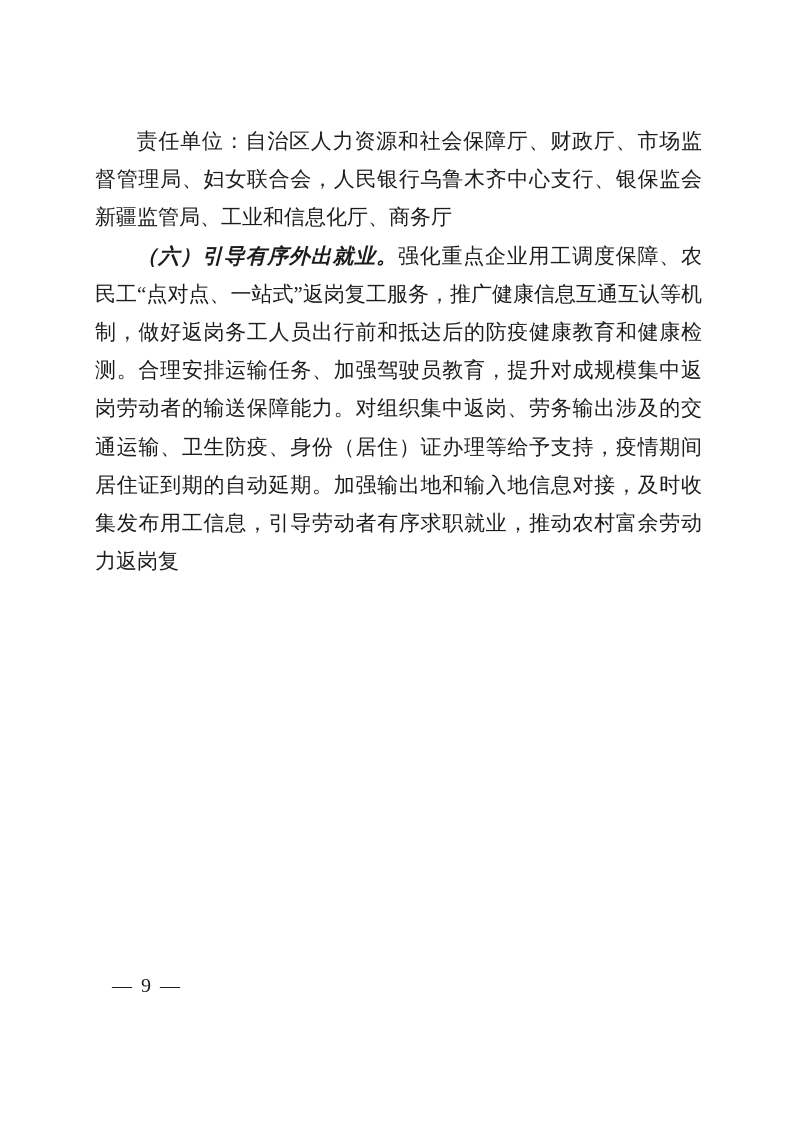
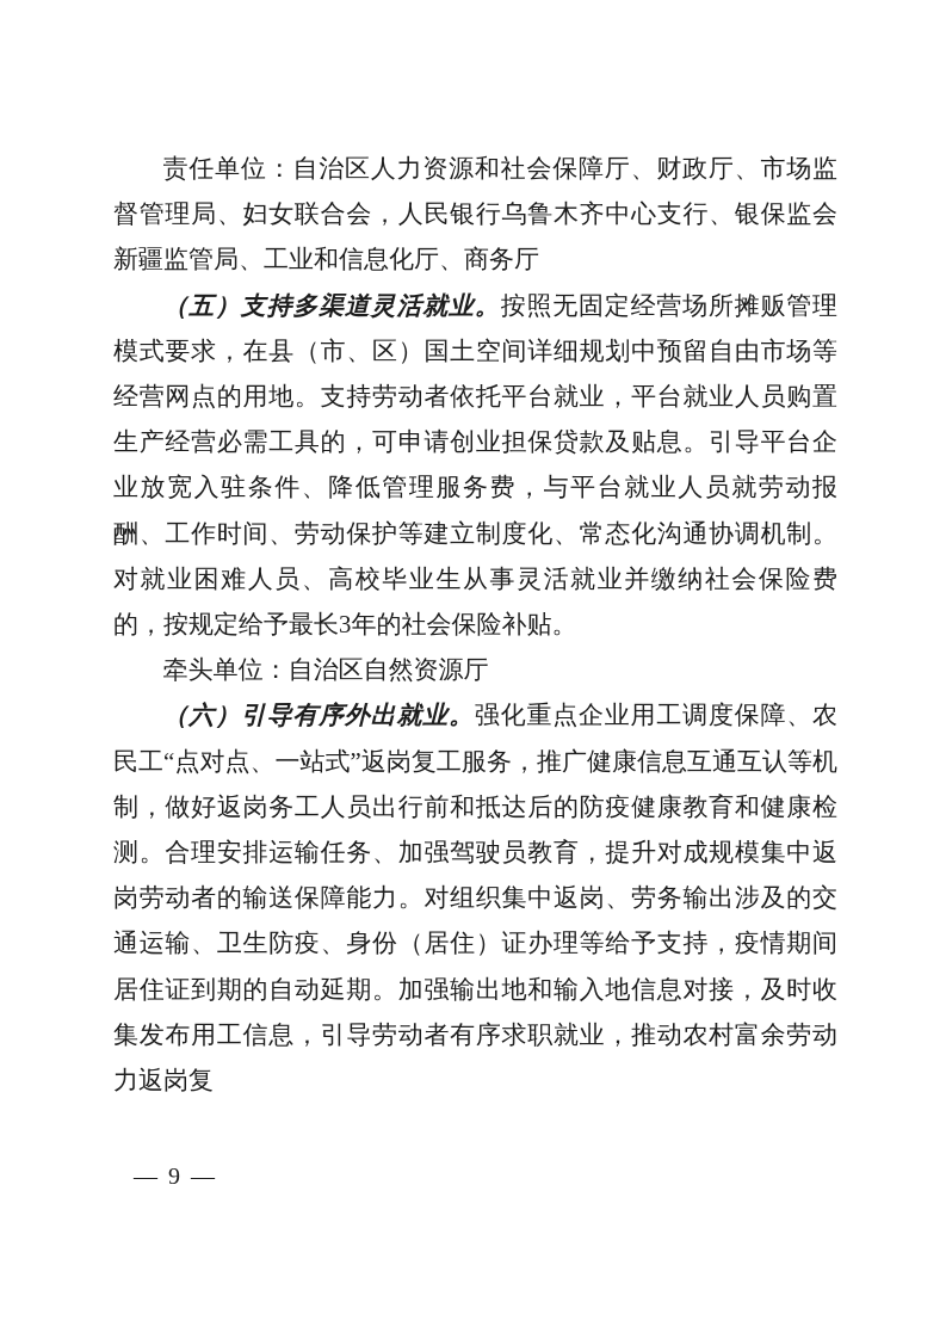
  责任单位：自治区人力资源和社会保障厅、财政厅、市场监督管理局、妇女联合会，人民银行乌鲁木齐中心支行、银保监会新疆监管局、工业和信息化厅、商务厅
+ （五）支持多渠道灵活就业。按照无固定经营场所摊贩管理模式要求，在县（市、区）国土空间详细规划中预留自由市场等经营网点的用地。支持劳动者依托平台就业，平台就业人员购置生产经营必需工具的，可申请创业担保贷款及贴息。引导平台企业放宽入驻条件、降低管理服务费，与平台就业人员就劳动报酬、工作时间、劳动保护等建立制度化、常态化沟通协调机制。对就业困难人员、高校毕业生从事灵活就业并缴纳社会保险费的，按规定给予最长3年的社会保险补贴。
+ 牵头单位：自治区自然资源厅
  （六）引导有序外出就业。强化重点企业用工调度保障、农民工“点对点、一站式”返岗复工服务，推广健康信息互通互认等机制，做好返岗务工人员出行前和抵达后的防疫健康教育和健康检测。合理安排运输任务、加强驾驶员教育，提升对成规模集中返岗劳动者的输送保障能力。对组织集中返岗、劳务输出涉及的交通运输、卫生防疫、身份（居住）证办理等给予支持，疫情期间居住证到期的自动延期。加强输出地和输入地信息对接，及时收集发布用工信息，引导劳动者有序求职就业，推动农村富余劳动力返岗复
  — 9 —
